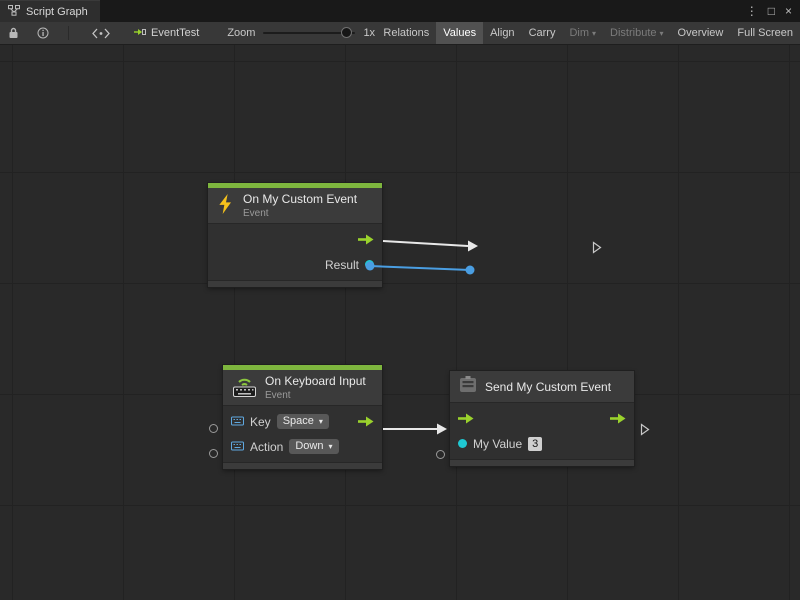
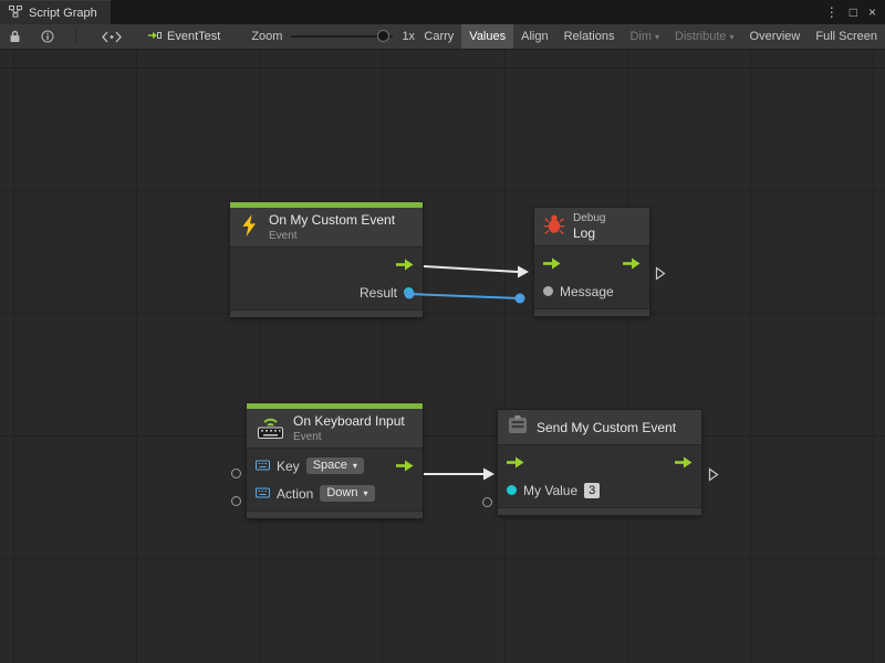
  Script Graph
  ⋮
  □
  ×
  EventTest
  Zoom
  1x
- Relations
+ Carry
  Values
  Align
- Carry
+ Relations
  Dim
  ▾
  Distribute
  ▾
  Overview
  Full Screen
  On My Custom Event
  Event
  Result
+ Debug
+ Log
+ Message
  On Keyboard Input
  Event
  Key
  Space
  ▾
  Action
  Down
  ▾
  Send My Custom Event
  My Value
  3
